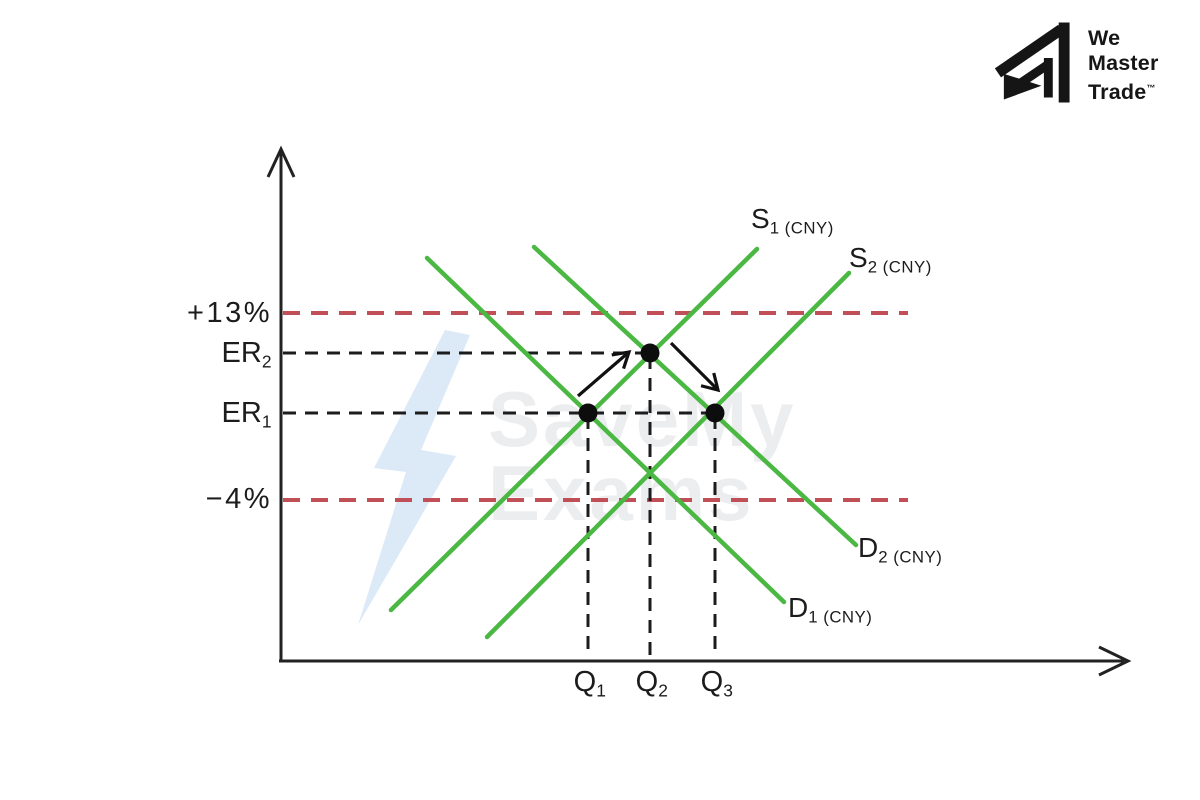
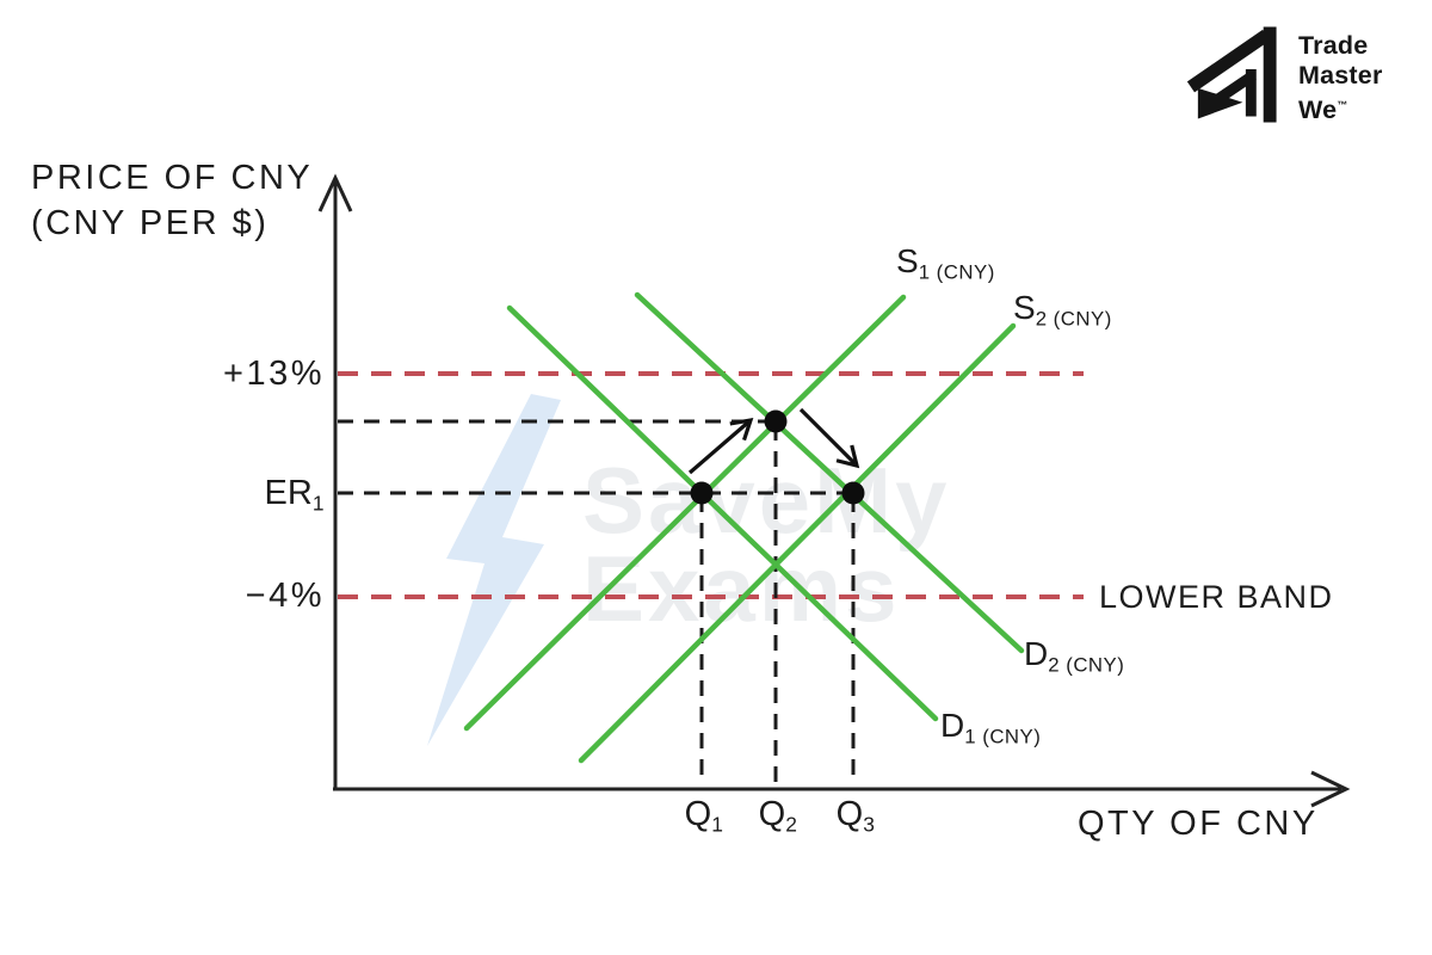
  Savey
  Exas
+ PRICE OF CNY
+ (CNY PER $)
  +13%
- ER2
  ER1
  −4%
  Q1
  Q2
  Q3
+ LOWER BAND
  S1 (CNY)
  S2 (CNY)
  D2 (CNY)
  D1 (CNY)
+ QTY OF CNY
- We
+ Trade
  Master
- Trade™
+ We™
